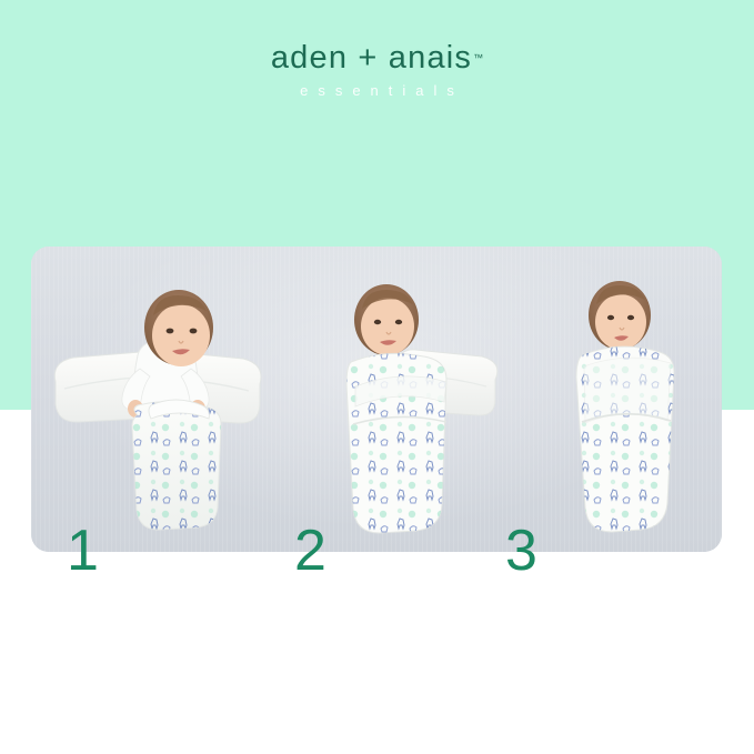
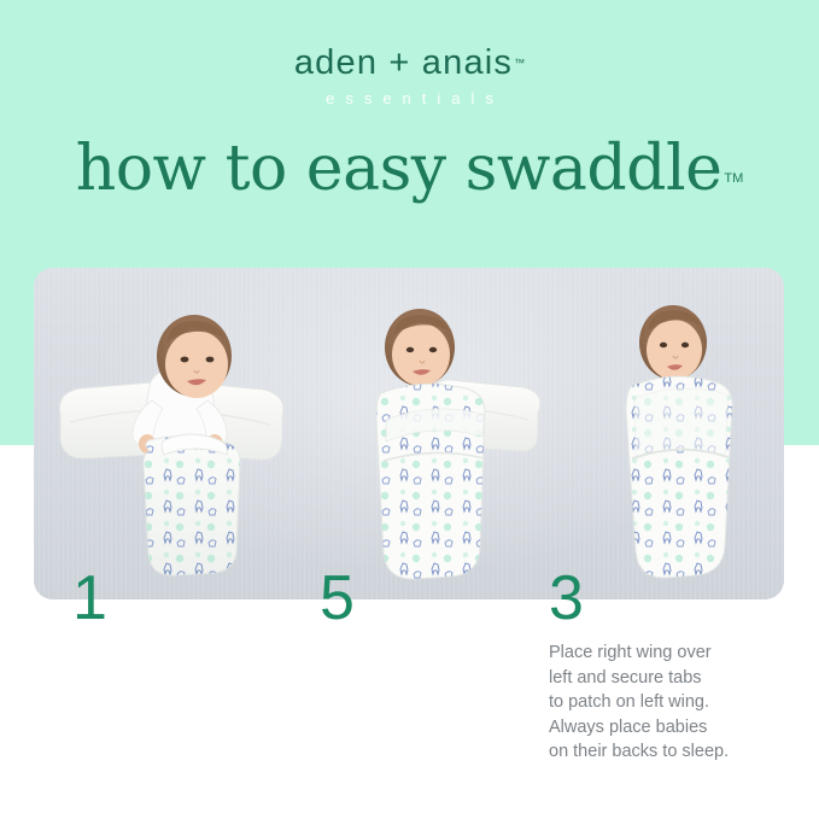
  aden + anais™
  essentials
+ how to easy swaddle TM
  1
- 2
+ 5
  3
+ Place right wing over
+ left and secure tabs
+ to patch on left wing.
+ Always place babies
+ on their backs to sleep.
